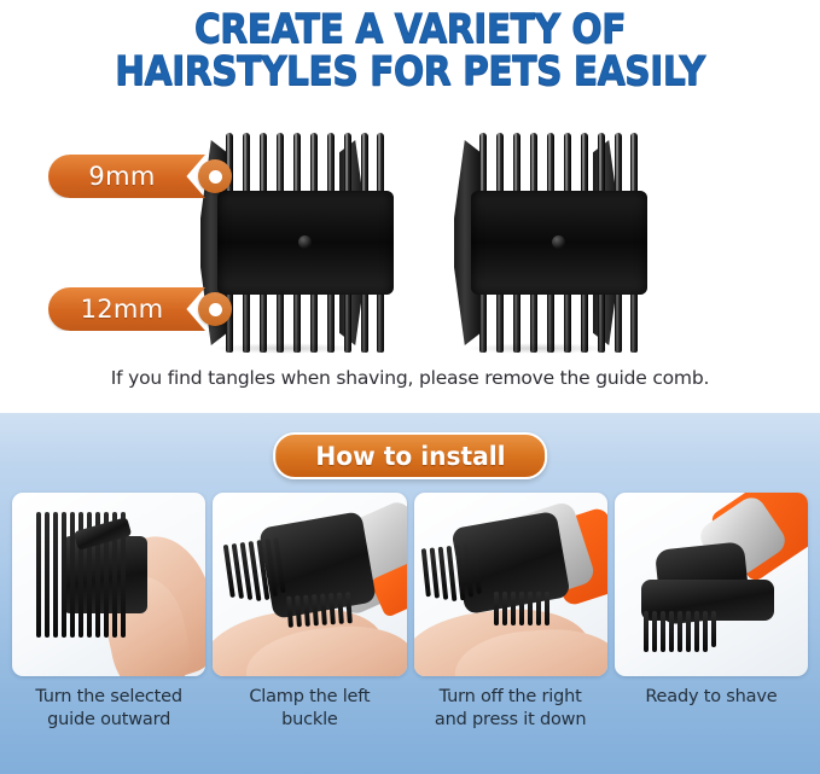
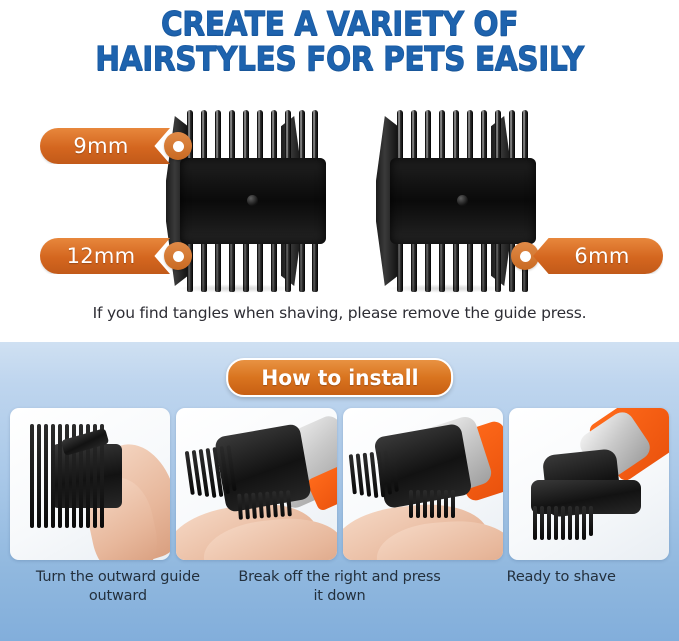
  CREATE A VARIETY OF
  HAIRSTYLES FOR PETS EASILY
  9mm
  12mm
+ 6mm
- If you find tangles when shaving, please remove the guide comb.
+ If you find tangles when shaving, please remove the guide press.
  How to install
- Turn the selected guide outward
+ Turn the outward guide outward
- Clamp the left buckle
- Turn off the right and press it down
+ Break off the right and press it down
  Ready to shave
